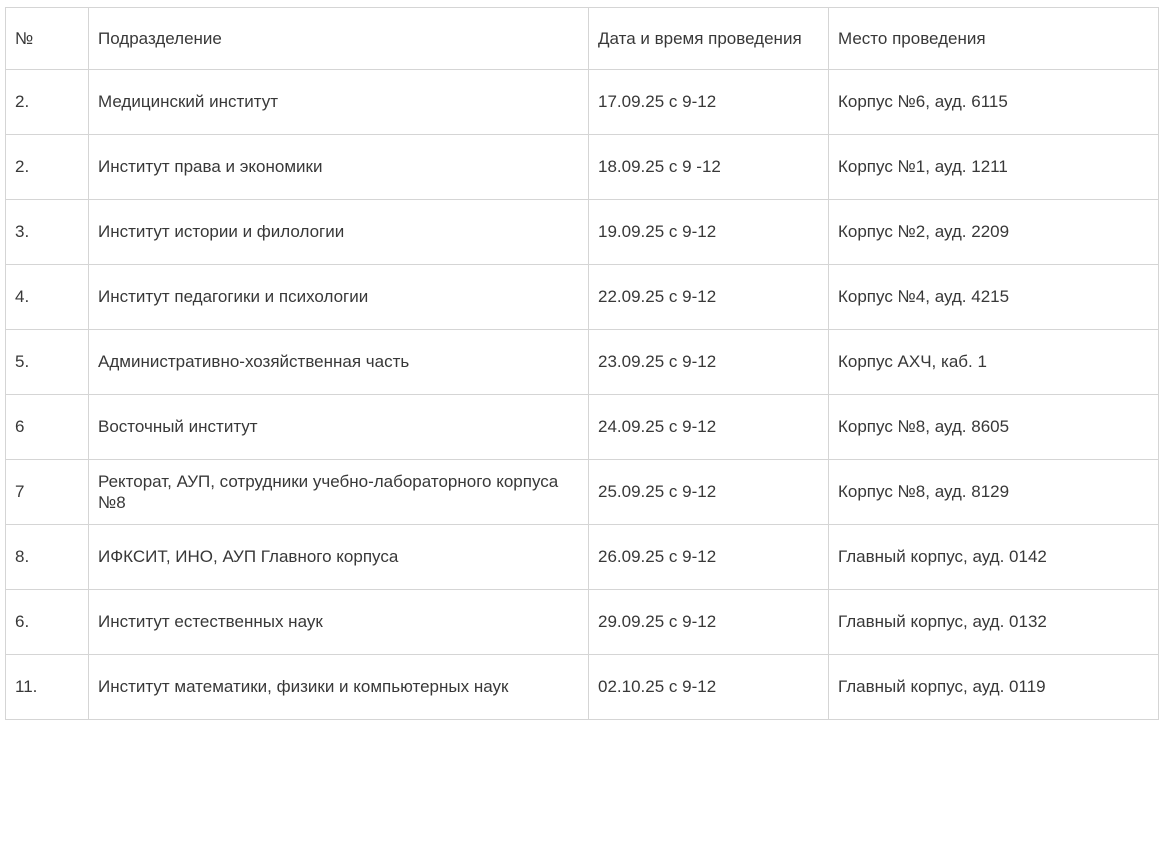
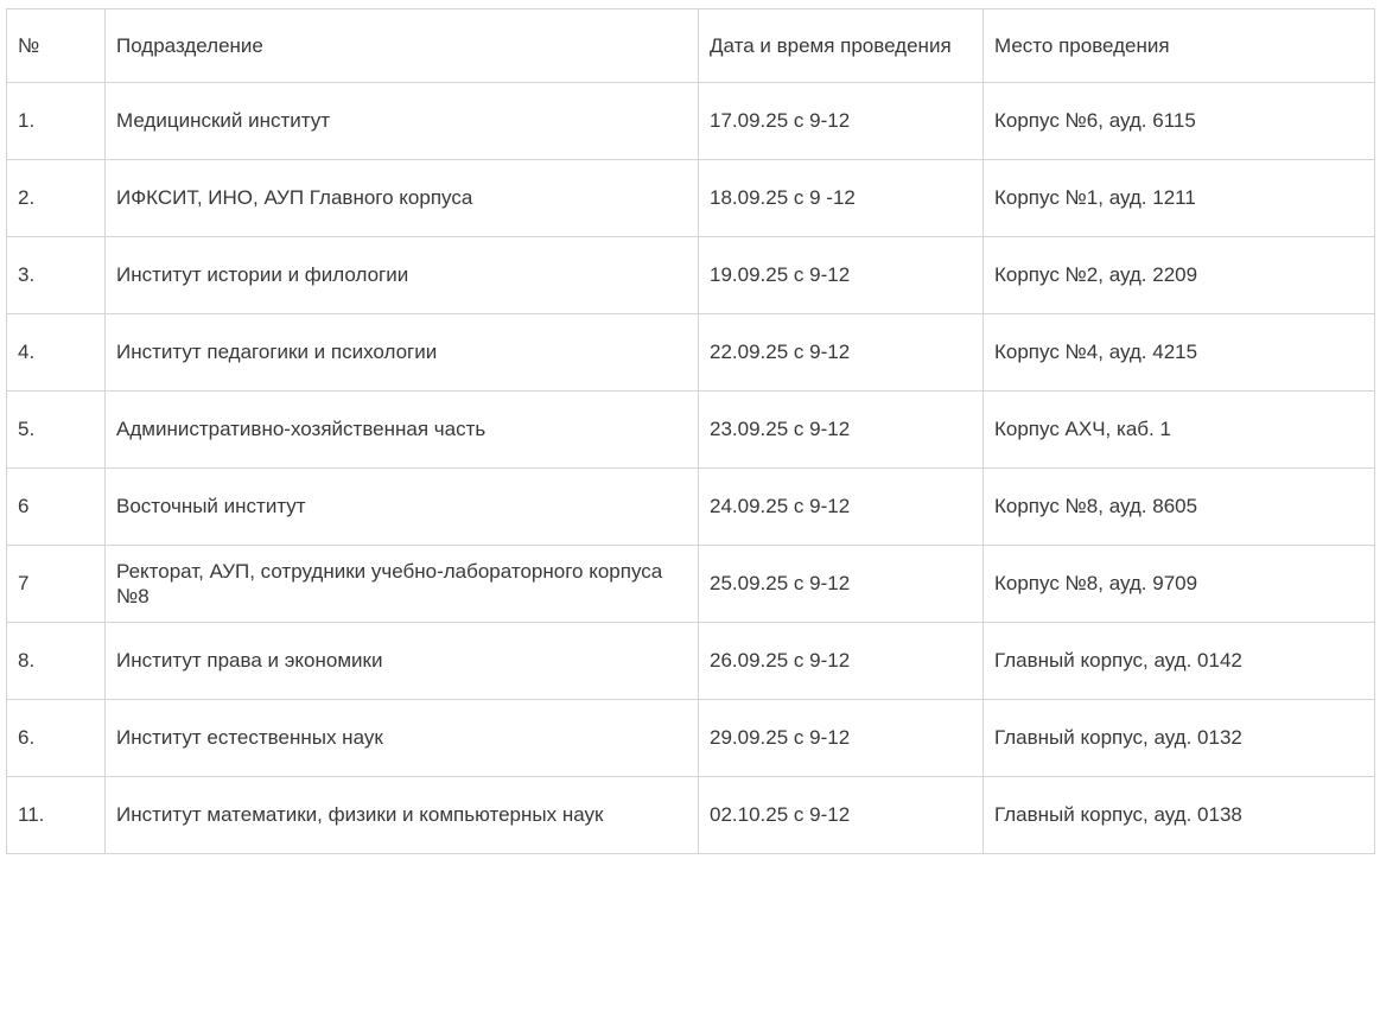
  №	Подразделение	Дата и время проведения	Место проведения
- 2.	Медицинский институт	17.09.25 с 9-12	Корпус №6, ауд. 6115
+ 1.	Медицинский институт	17.09.25 с 9-12	Корпус №6, ауд. 6115
- 2.	Институт права и экономики	18.09.25 с 9 -12	Корпус №1, ауд. 1211
+ 2.	ИФКСИТ, ИНО, АУП Главного корпуса	18.09.25 с 9 -12	Корпус №1, ауд. 1211
  3.	Институт истории и филологии	19.09.25 с 9-12	Корпус №2, ауд. 2209
  4.	Институт педагогики и психологии	22.09.25 с 9-12	Корпус №4, ауд. 4215
  5.	Административно-хозяйственная часть	23.09.25 с 9-12	Корпус АХЧ, каб. 1
  6	Восточный институт	24.09.25 с 9-12	Корпус №8, ауд. 8605
- 7	Ректорат, АУП, сотрудники учебно-лабораторного корпуса №8	25.09.25 с 9-12	Корпус №8, ауд. 8129
+ 7	Ректорат, АУП, сотрудники учебно-лабораторного корпуса №8	25.09.25 с 9-12	Корпус №8, ауд. 9709
- 8.	ИФКСИТ, ИНО, АУП Главного корпуса	26.09.25 с 9-12	Главный корпус, ауд. 0142
+ 8.	Институт права и экономики	26.09.25 с 9-12	Главный корпус, ауд. 0142
  6.	Институт естественных наук	29.09.25 с 9-12	Главный корпус, ауд. 0132
- 11.	Институт математики, физики и компьютерных наук	02.10.25 с 9-12	Главный корпус, ауд. 0119
+ 11.	Институт математики, физики и компьютерных наук	02.10.25 с 9-12	Главный корпус, ауд. 0138
